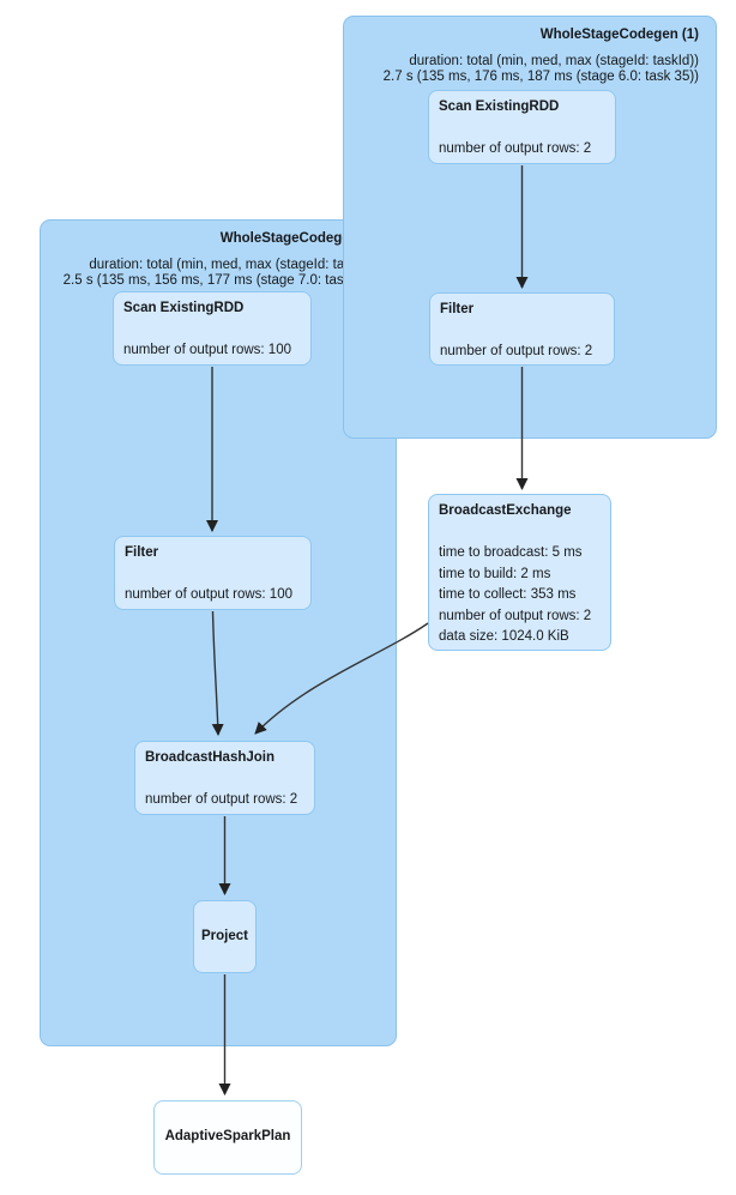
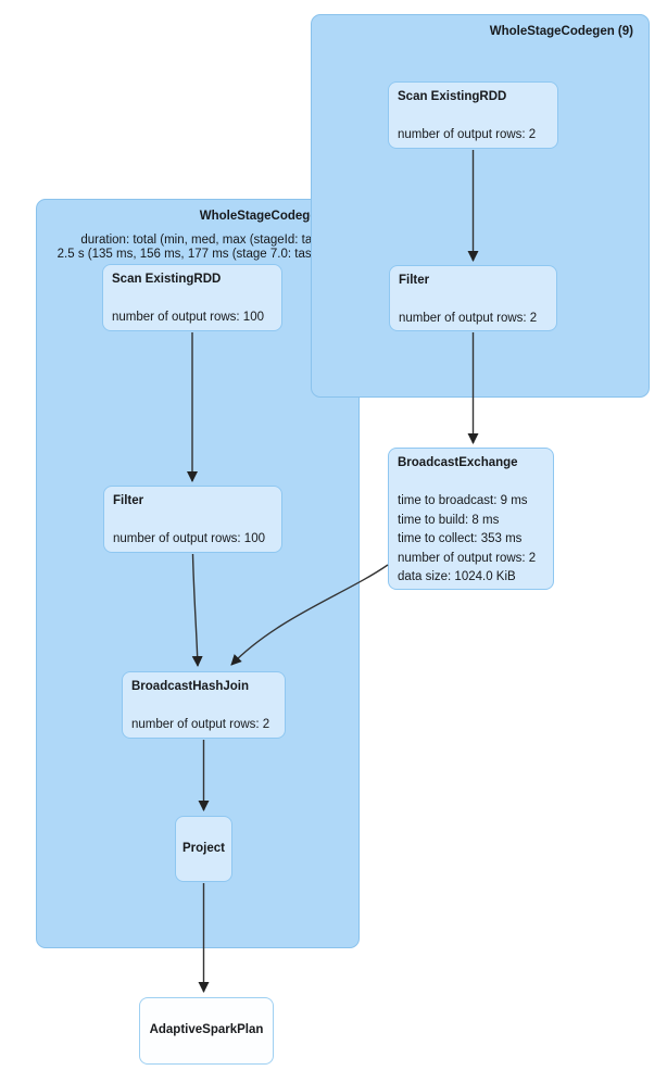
  WholeStageCodeg
  duration: total (min, med, max (stageId: ta
  2.5 s (135 ms, 156 ms, 177 ms (stage 7.0: tas
- WholeStageCodegen (1)
+ WholeStageCodegen (9)
- duration: total (min, med, max (stageId: taskId))
- 2.7 s (135 ms, 176 ms, 187 ms (stage 6.0: task 35))
  Scan ExistingRDD
  number of output rows: 2
  Filter
  number of output rows: 2
  Scan ExistingRDD
  number of output rows: 100
  Filter
  number of output rows: 100
  BroadcastExchange
- time to broadcast: 5 ms
+ time to broadcast: 9 ms
- time to build: 2 ms
+ time to build: 8 ms
  time to collect: 353 ms
  number of output rows: 2
  data size: 1024.0 KiB
  BroadcastHashJoin
  number of output rows: 2
  Project
  AdaptiveSparkPlan
